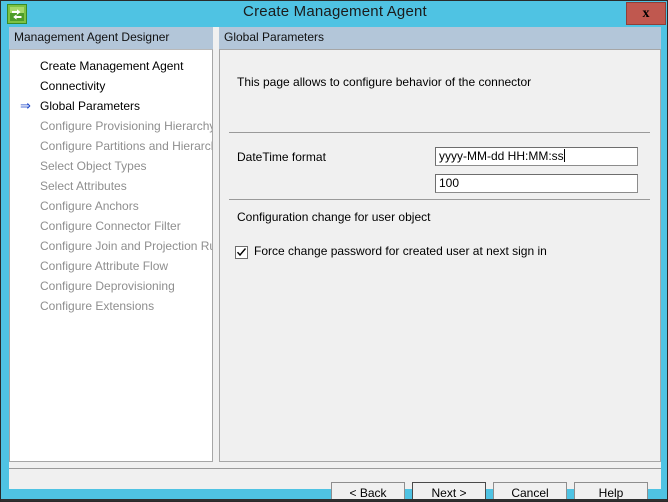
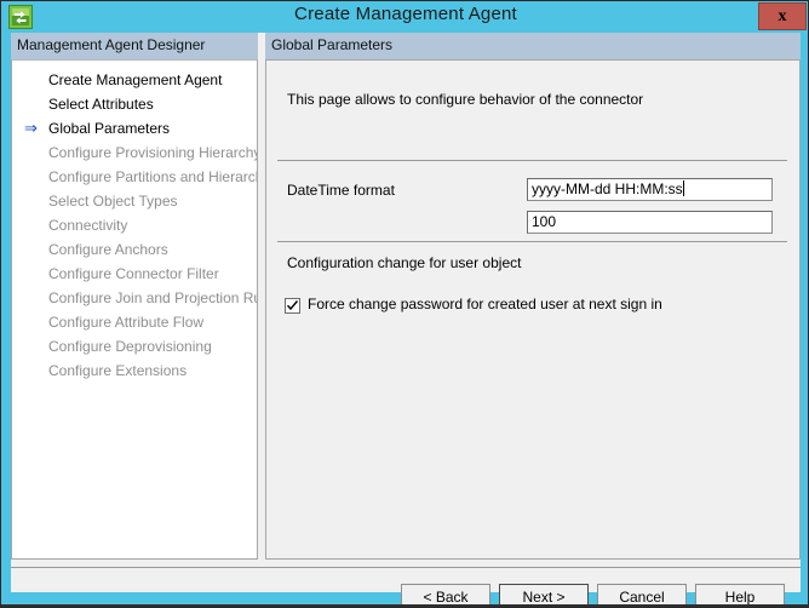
  Create Management Agent
  x
  Management Agent Designer
  Create Management Agent
- Connectivity
+ Select Attributes
  ⇒
  Global Parameters
  Configure Provisioning Hierarch
  Configure Partitions and Hierarc
  Select Object Types
- Select Attributes
+ Connectivity
  Configure Anchors
  Configure Connector Filter
  Configure Join and Projection R
  Configure Attribute Flow
  Configure Deprovisioning
  Configure Extensions
  Global Parameters
  This page allows to configure behavior of the connector
  DateTime format
  yyyy-MM-dd HH:MM:ss
  100
  Configuration change for user object
  Force change password for created user at next sign in
  < Back
  Next >
  Cancel
  Help
